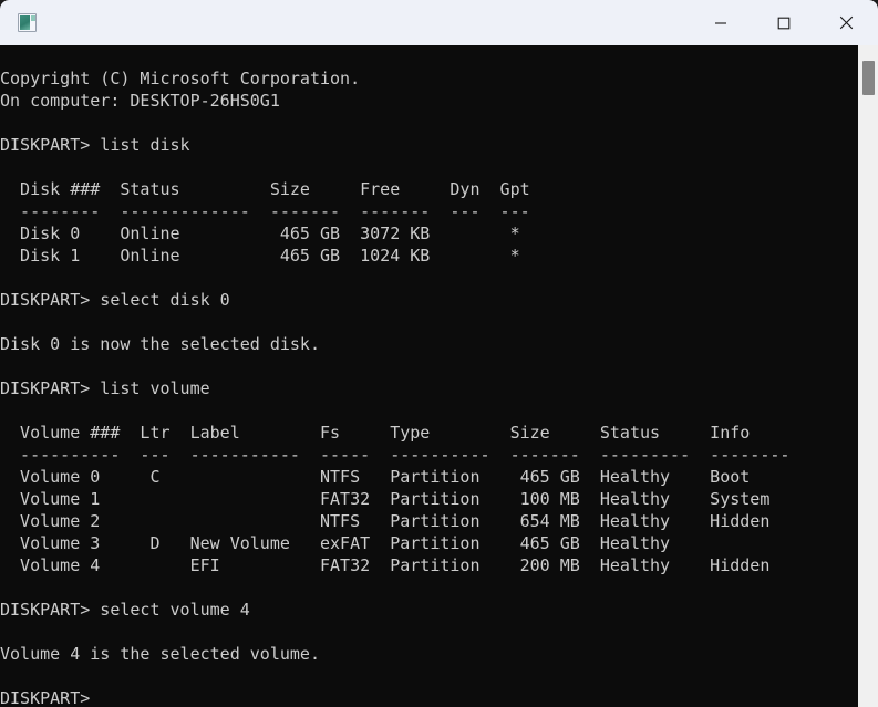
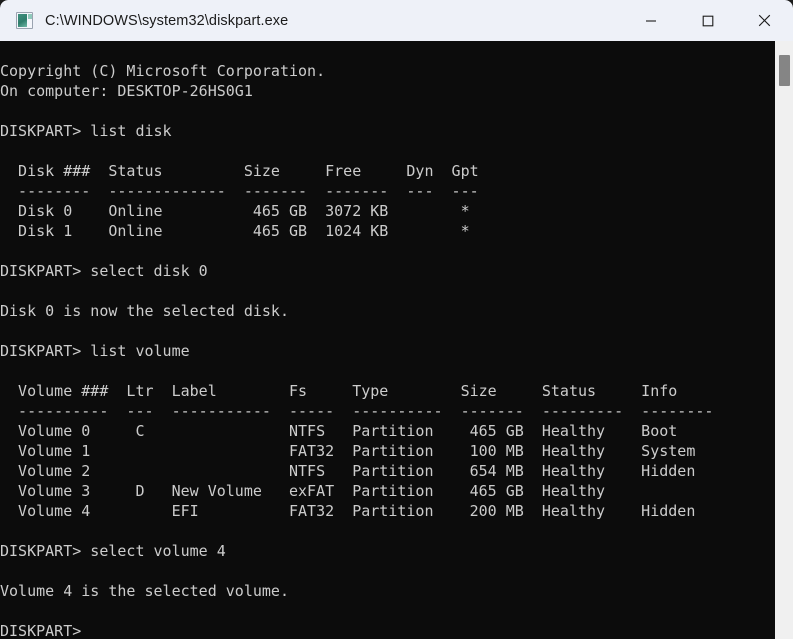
+ C:\WINDOWS\system32\diskpart.exe
  Copyright (C) Microsoft Corporation.
  On computer: DESKTOP-26HS0G1
  DISKPART> list disk
  Disk ### Status Size Free Dyn Gpt
  -------- ------------- ------- ------- --- ---
  Disk 0 Online 465 GB 3072 KB *
  Disk 1 Online 465 GB 1024 KB *
  DISKPART> select disk 0
  Disk 0 is now the selected disk.
  DISKPART> list volume
  Volume ### Ltr Label Fs Type Size Status Info
  ---------- --- ----------- ----- ---------- ------- --------- --------
  Volume 0 C NTFS Partition 465 GB Healthy Boot
  Volume 1 FAT32 Partition 100 MB Healthy System
  Volume 2 NTFS Partition 654 MB Healthy Hidden
  Volume 3 D New Volume exFAT Partition 465 GB Healthy
  Volume 4 EFI FAT32 Partition 200 MB Healthy Hidden
  DISKPART> select volume 4
  Volume 4 is the selected volume.
  DISKPART>
